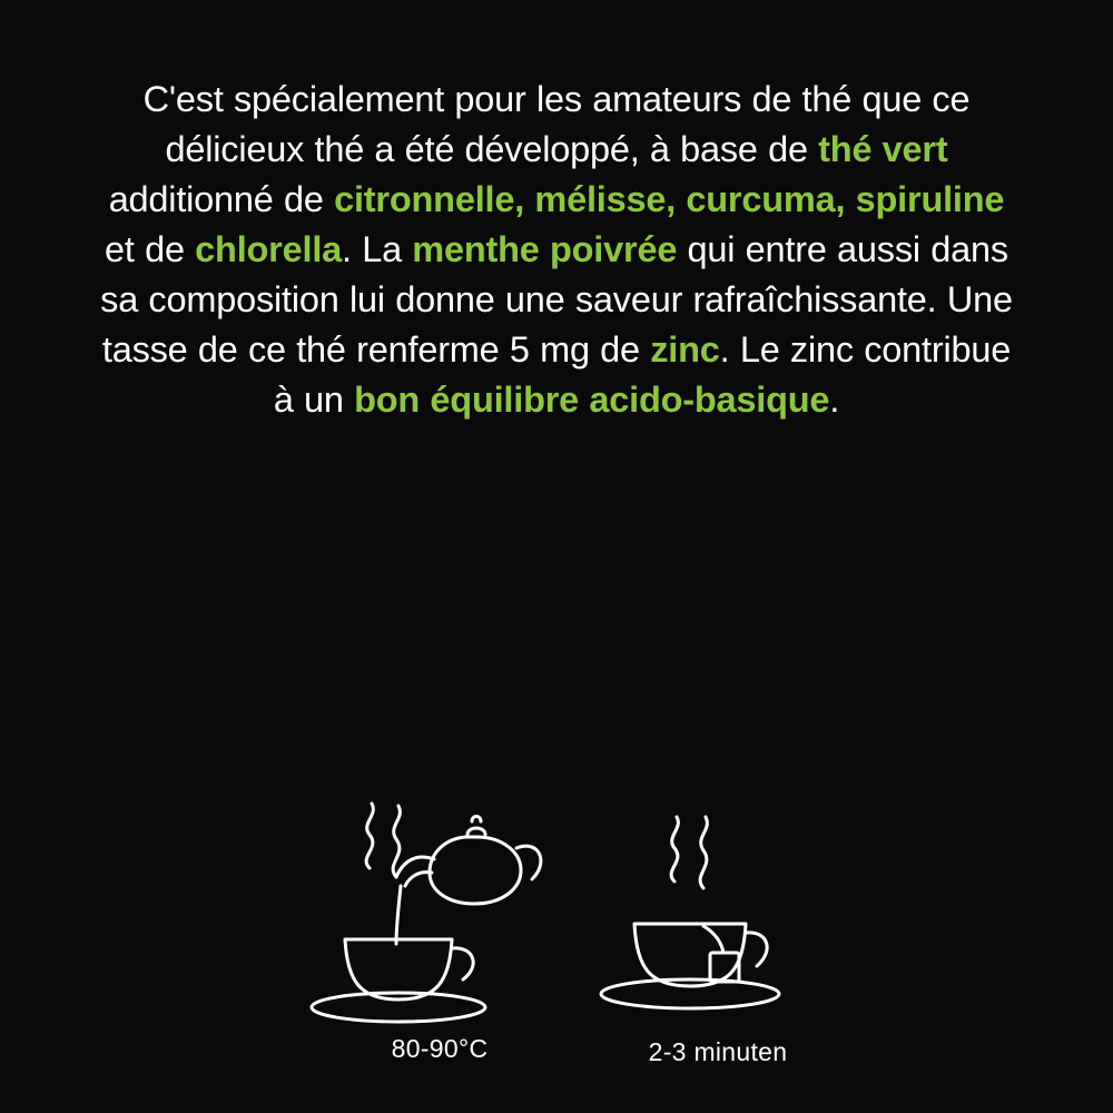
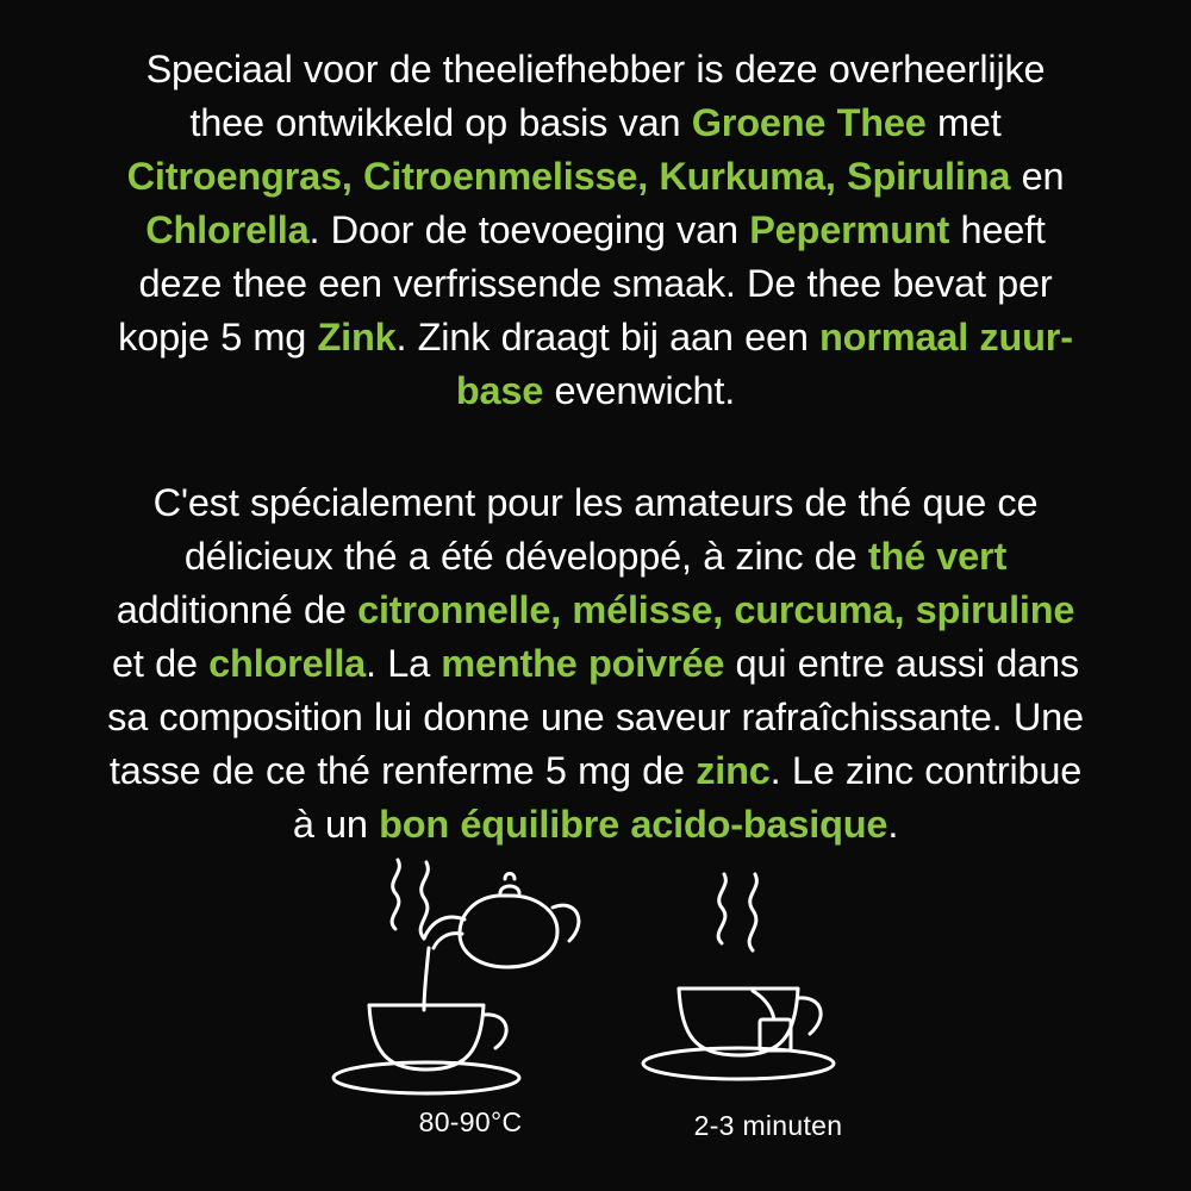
+ Speciaal voor de theeliefhebber is deze overheerlijke thee ontwikkeld op basis van Groene Thee met Citroengras, Citroenmelisse, Kurkuma, Spirulina en Chlorella. Door de toevoeging van Pepermunt heeft deze thee een verfrissende smaak. De thee bevat per kopje 5 mg Zink. Zink draagt bij aan een normaal zuur-base evenwicht.
- C'est spécialement pour les amateurs de thé que ce délicieux thé a été développé, à base de thé vert additionné de citronnelle, mélisse, curcuma, spiruline et de chlorella. La menthe poivrée qui entre aussi dans sa composition lui donne une saveur rafraîchissante. Une tasse de ce thé renferme 5 mg de zinc. Le zinc contribue à un bon équilibre acido-basique.
+ C'est spécialement pour les amateurs de thé que ce délicieux thé a été développé, à zinc de thé vert additionné de citronnelle, mélisse, curcuma, spiruline et de chlorella. La menthe poivrée qui entre aussi dans sa composition lui donne une saveur rafraîchissante. Une tasse de ce thé renferme 5 mg de zinc. Le zinc contribue à un bon équilibre acido-basique.
  80-90°C
  2-3 minuten
